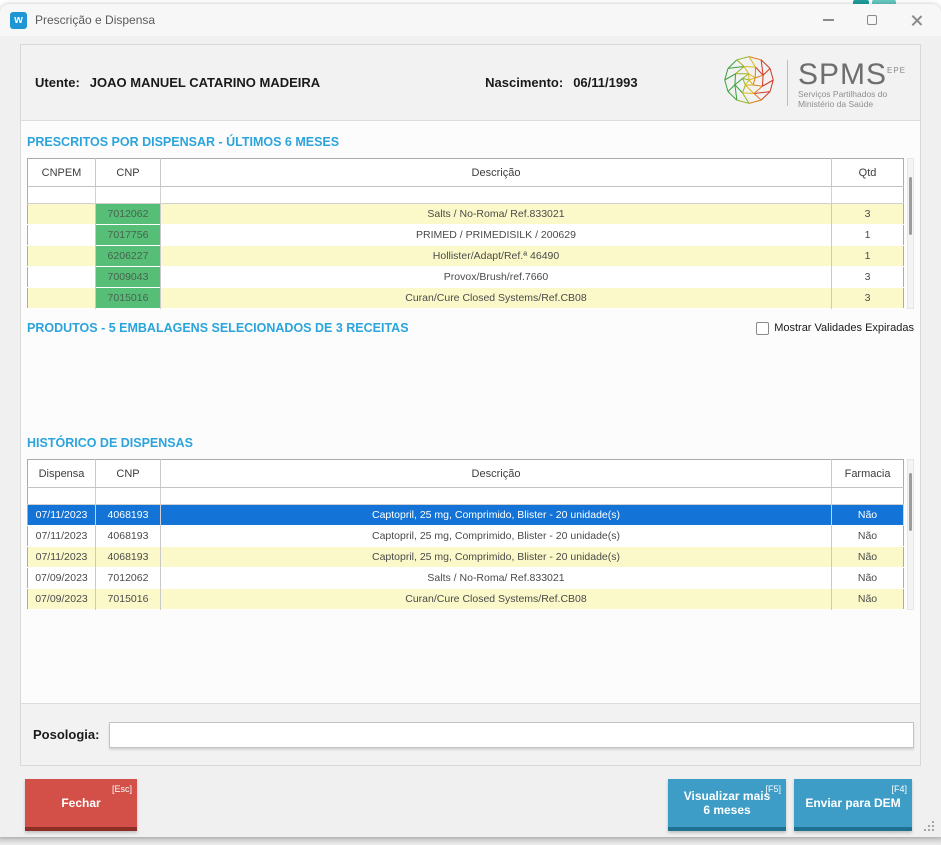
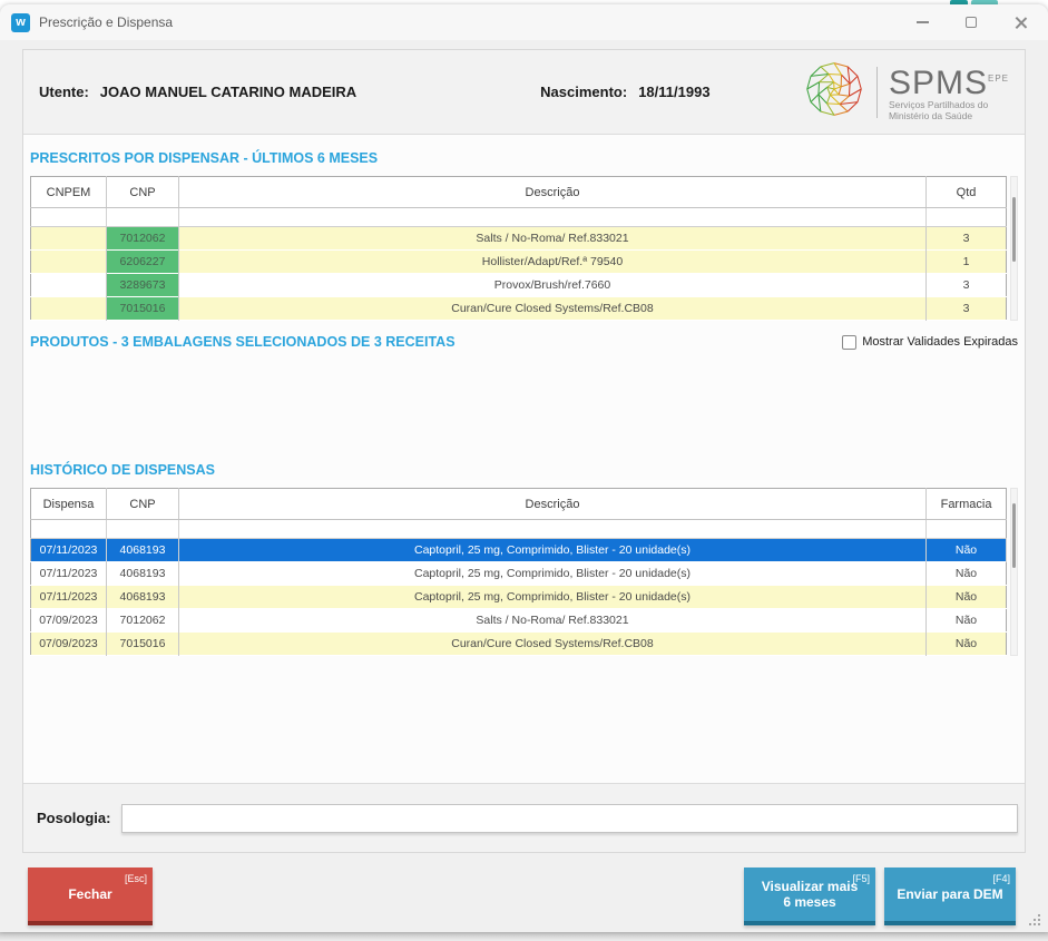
  w
  Prescrição e Dispensa
  Utente:
  JOAO MANUEL CATARINO MADEIRA
  Nascimento:
- 06/11/1993
+ 18/11/1993
  SPMSEPE
  Serviços Partilhados do
  Ministério da Saúde
  PRESCRITOS POR DISPENSAR - ÚLTIMOS 6 MESES
  CNPEM	CNP	Descrição	Qtd
  	7012062	Salts / No-Roma/ Ref.833021	3
- 	7017756	PRIMED / PRIMEDISILK / 200629	1
- 	6206227	Hollister/Adapt/Ref.ª 46490	1
+ 	6206227	Hollister/Adapt/Ref.ª 79540	1
- 	7009043	Provox/Brush/ref.7660	3
+ 	3289673	Provox/Brush/ref.7660	3
  	7015016	Curan/Cure Closed Systems/Ref.CB08	3
- PRODUTOS - 5 EMBALAGENS SELECIONADOS DE 3 RECEITAS
+ PRODUTOS - 3 EMBALAGENS SELECIONADOS DE 3 RECEITAS
  Mostrar Validades Expiradas
  HISTÓRICO DE DISPENSAS
  Dispensa	CNP	Descrição	Farmacia
  07/11/2023	4068193	Captopril, 25 mg, Comprimido, Blister - 20 unidade(s)	Não
  07/11/2023	4068193	Captopril, 25 mg, Comprimido, Blister - 20 unidade(s)	Não
  07/11/2023	4068193	Captopril, 25 mg, Comprimido, Blister - 20 unidade(s)	Não
  07/09/2023	7012062	Salts / No-Roma/ Ref.833021	Não
  07/09/2023	7015016	Curan/Cure Closed Systems/Ref.CB08	Não
  Posologia:
  [Esc]
  Fechar
  [F5]
  Visualizar mais
  6 meses
  [F4]
  Enviar para DEM
